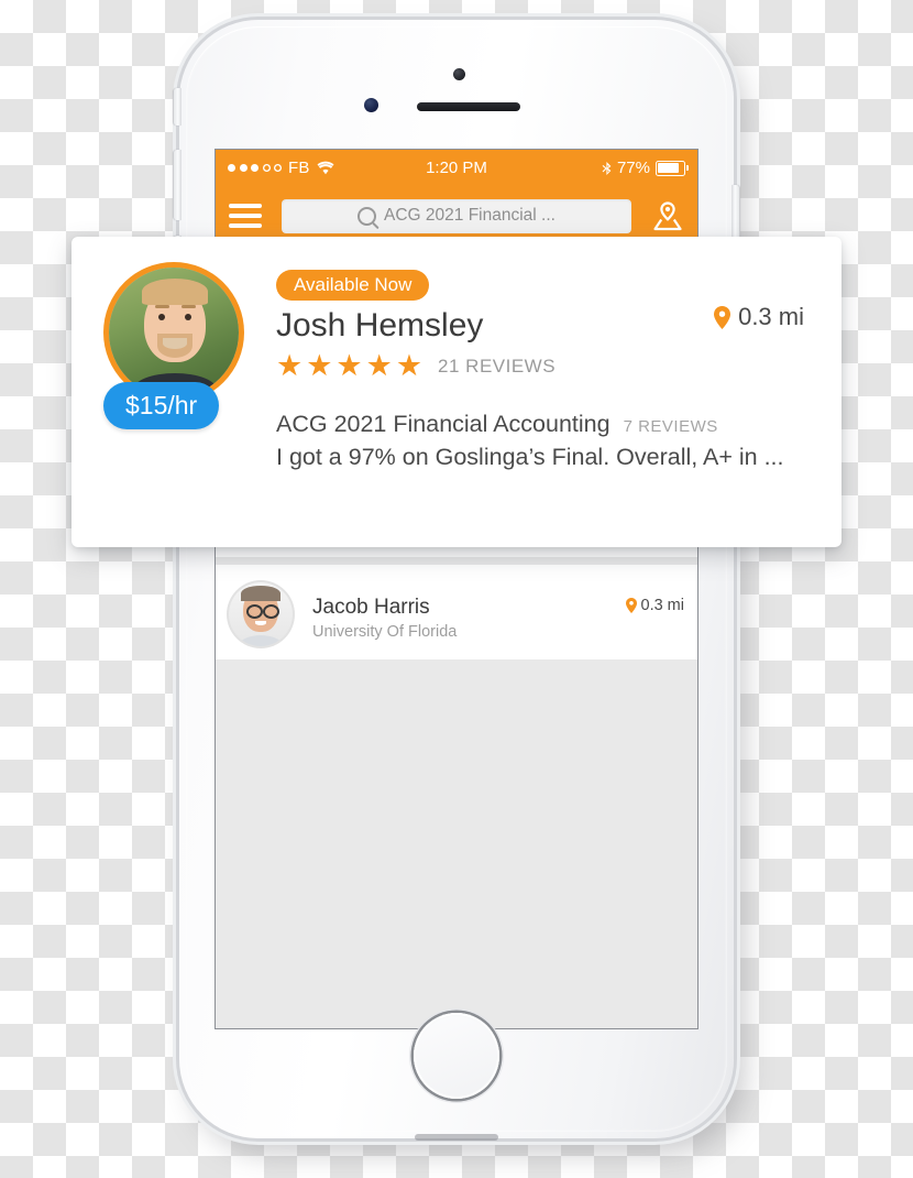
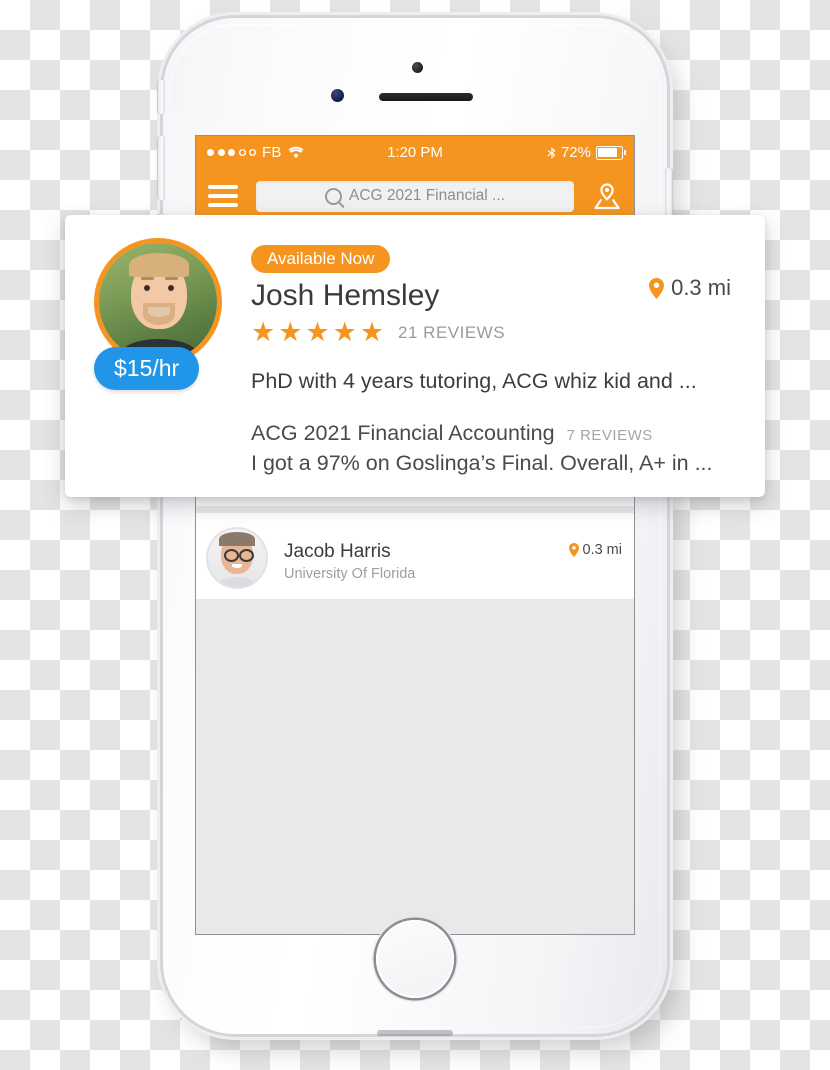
  FB
  1:20 PM
- 77%
+ 72%
  ACG 2021 Financial ...
  Jacob Harris
  0.3 mi
  University Of Florida
  $15/hr
  Available Now
  Josh Hemsley
  0.3 mi
  ★★★★★
  21 REVIEWS
+ PhD with 4 years tutoring, ACG whiz kid and ...
  ACG 2021 Financial Accounting
  7 REVIEWS
  I got a 97% on Goslinga’s Final. Overall, A+ in ...
